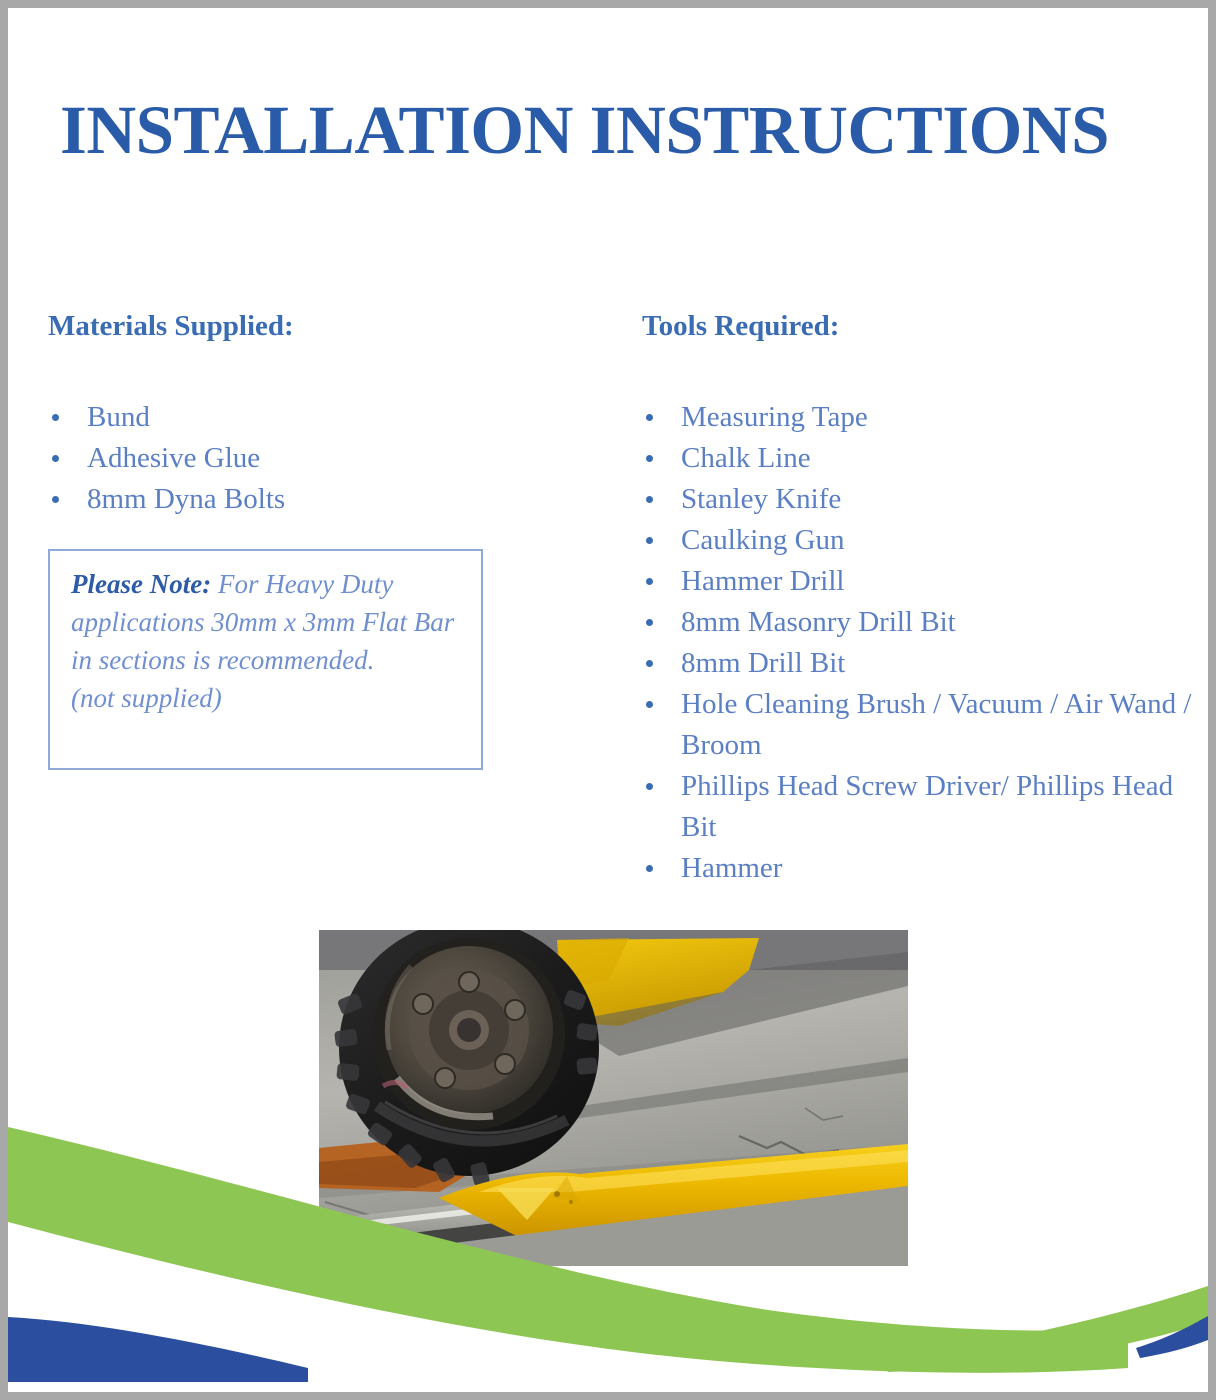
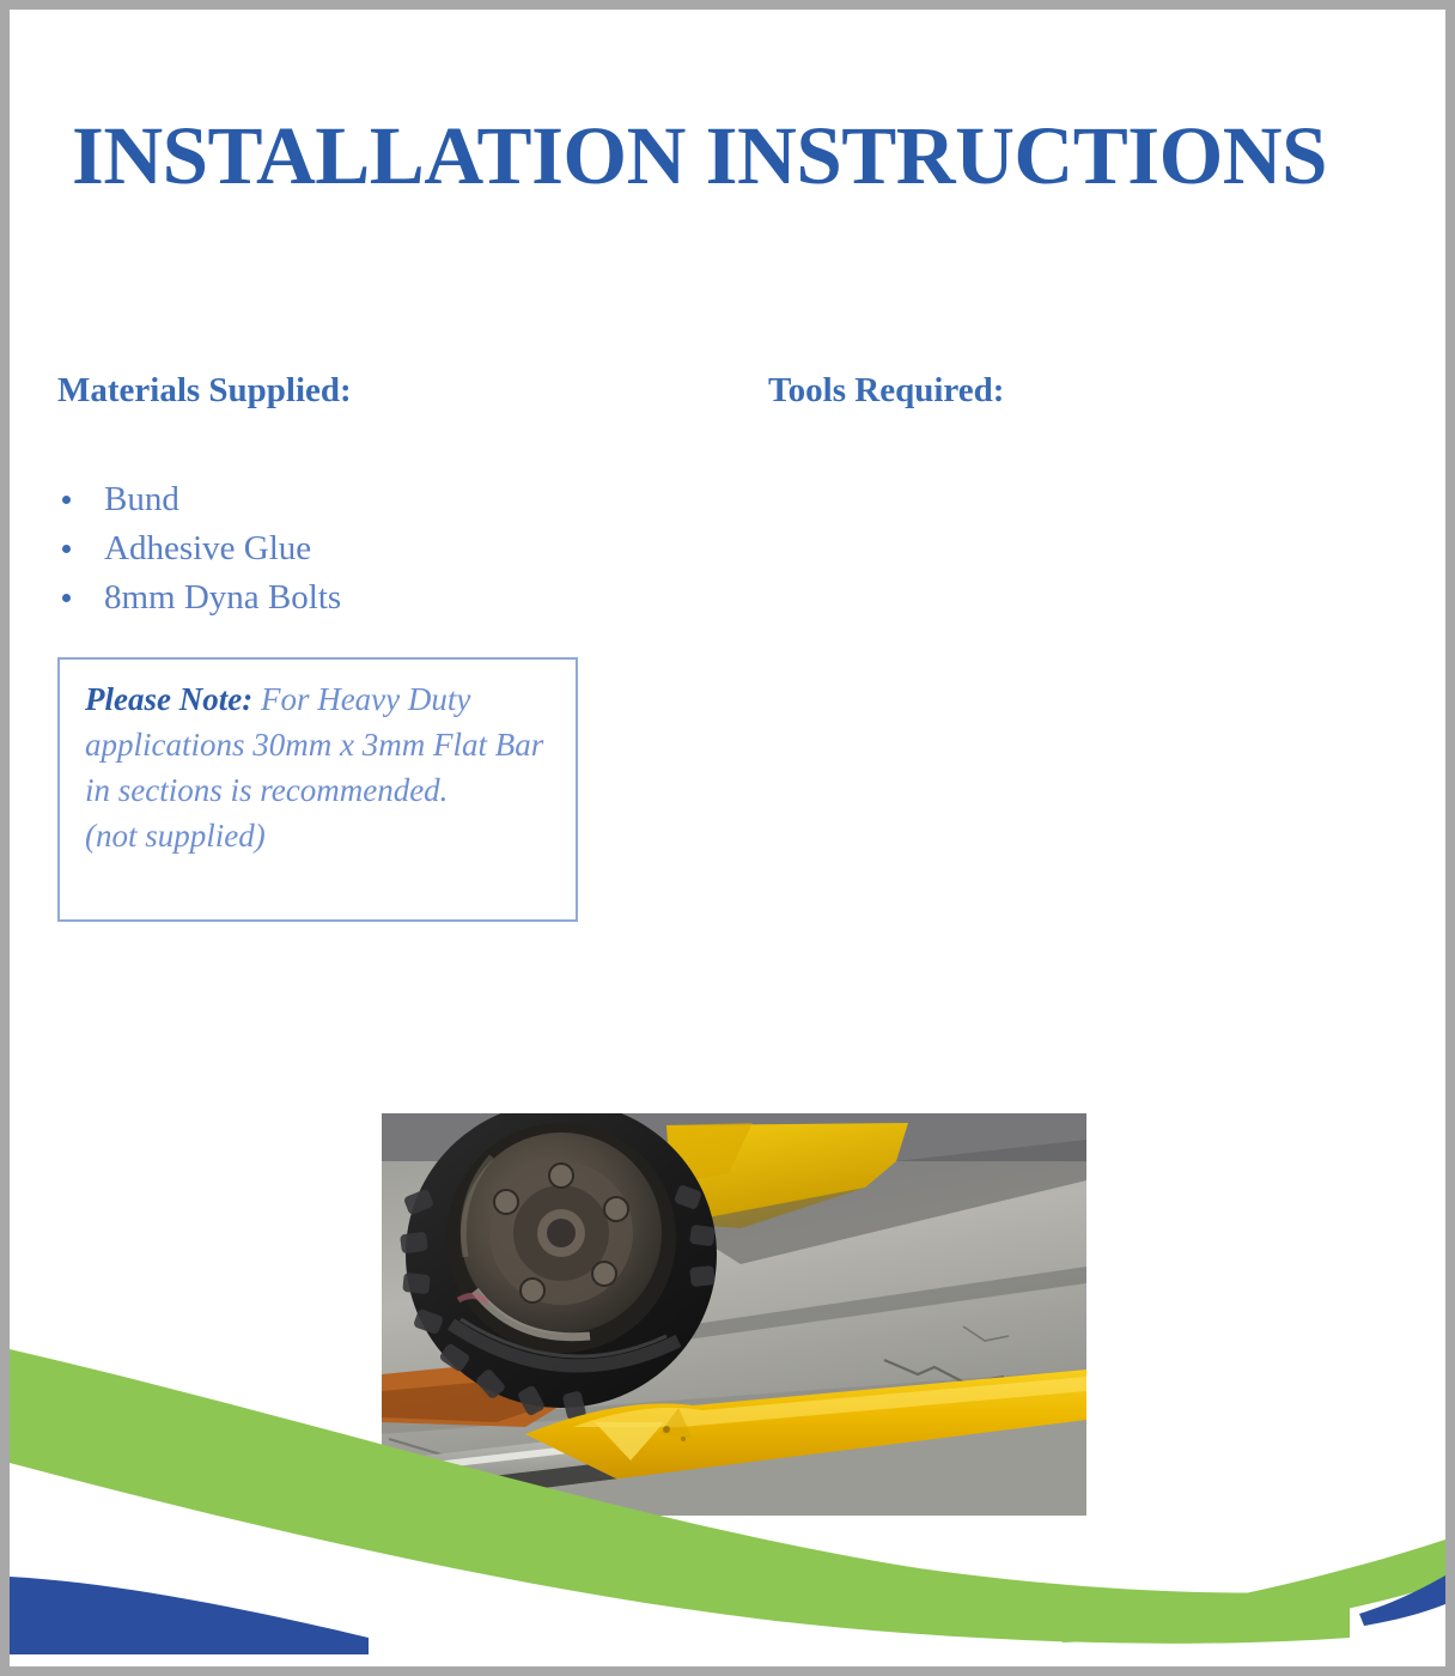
  INSTALLATION INSTRUCTIONS
  Materials Supplied:
  Bund
  Adhesive Glue
  8mm Dyna Bolts
  Please Note: For Heavy Duty applications 30mm x 3mm Flat Bar in sections is recommended.
  (not supplied)
  Tools Required:
- Measuring Tape
- Chalk Line
- Stanley Knife
- Caulking Gun
- Hammer Drill
- 8mm Masonry Drill Bit
- 8mm Drill Bit
- Hole Cleaning Brush / Vacuum / Air Wand / Broom
- Phillips Head Screw Driver/ Phillips Head Bit
- Hammer
